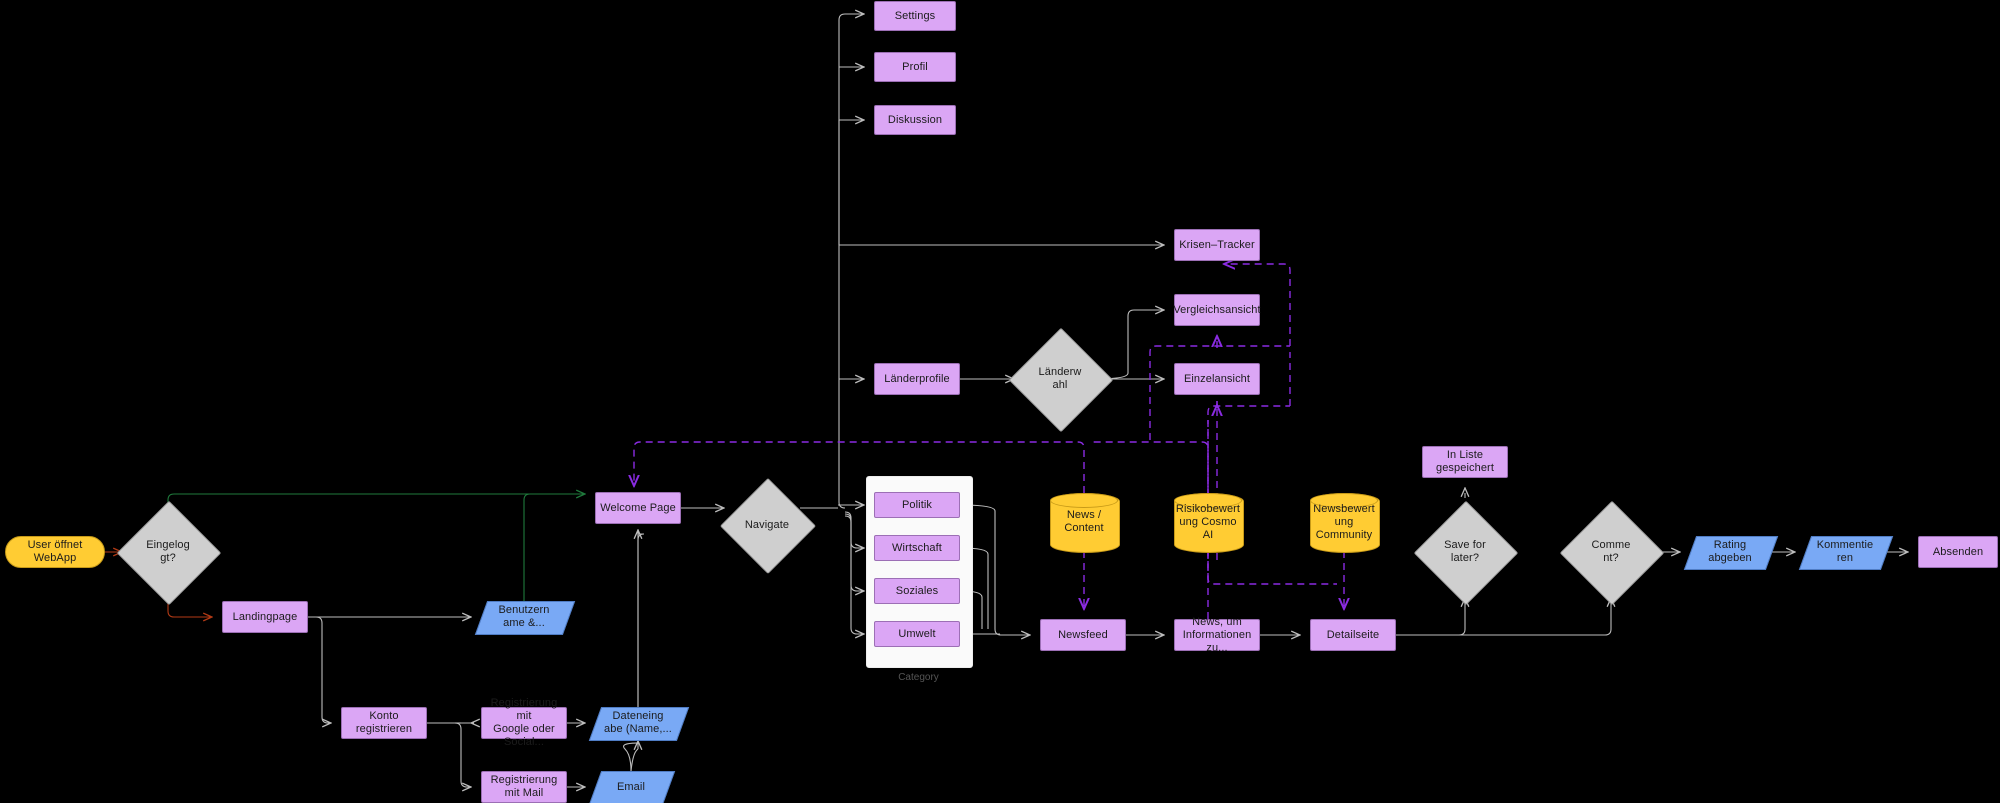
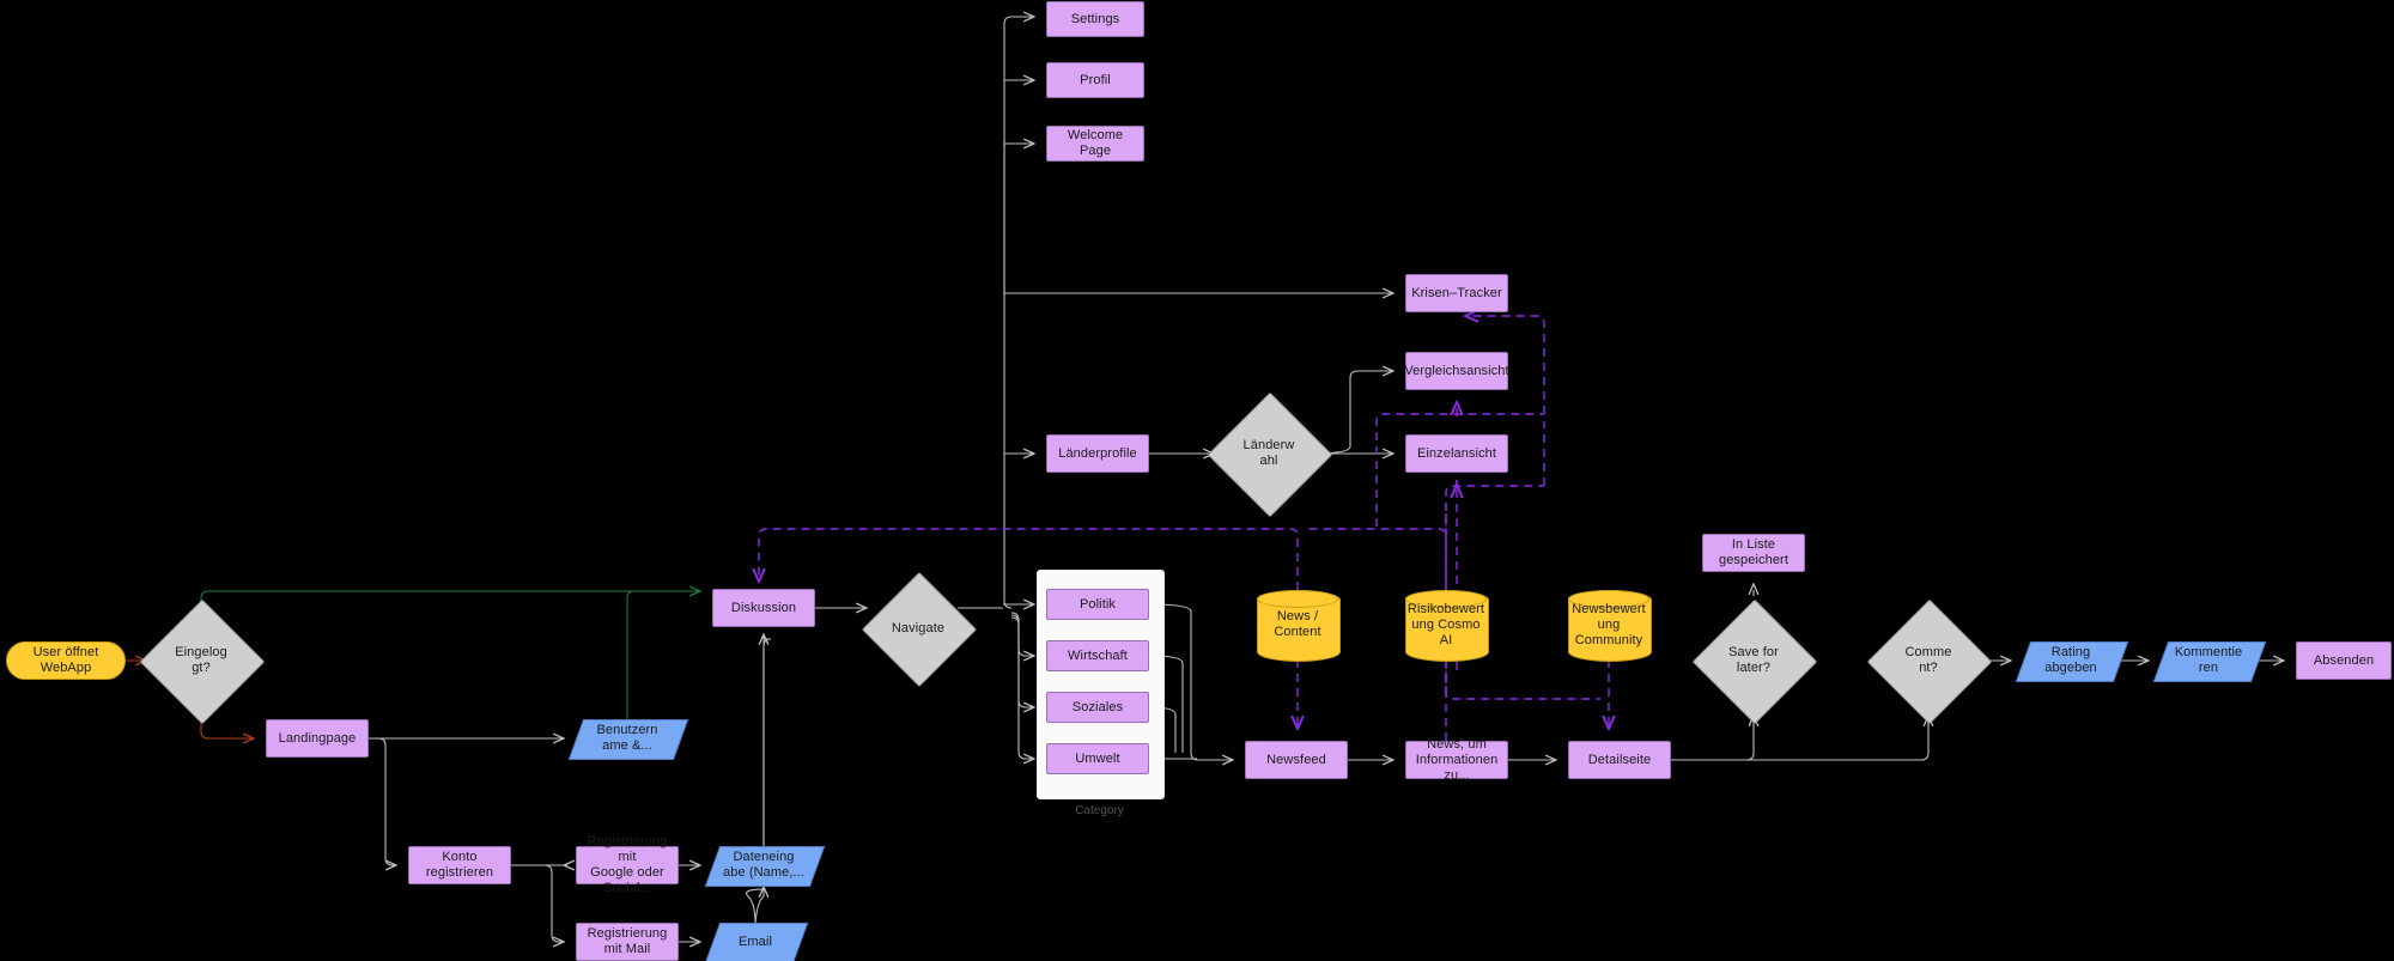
  Category
  User öffnet WebApp
  Eingelog
  gt?
  Landingpage
  Konto registrieren
  Registrierung mit
  Google oder Social...
  Registrierung mit Mail
  Dateneing
  abe (Name,...
  Email
  Benutzern
  ame &...
- Welcome Page
+ Diskussion
  Navigate
  Politik
  Wirtschaft
  Soziales
  Umwelt
  Settings
  Profil
- Diskussion
+ Welcome Page
  Länderprofile
  Länderw
  ahl
  Krisen–Tracker
  Vergleichsansicht
  Einzelansicht
  News / Content
  Risikobewert
  ung Cosmo AI
  Newsbewert
  ung Community
  Newsfeed
  News, um
  Informationen zu...
  Detailseite
  In Liste gespeichert
  Save for
  later?
  Comme
  nt?
  Rating
  abgeben
  Kommentie
  ren
  Absenden
